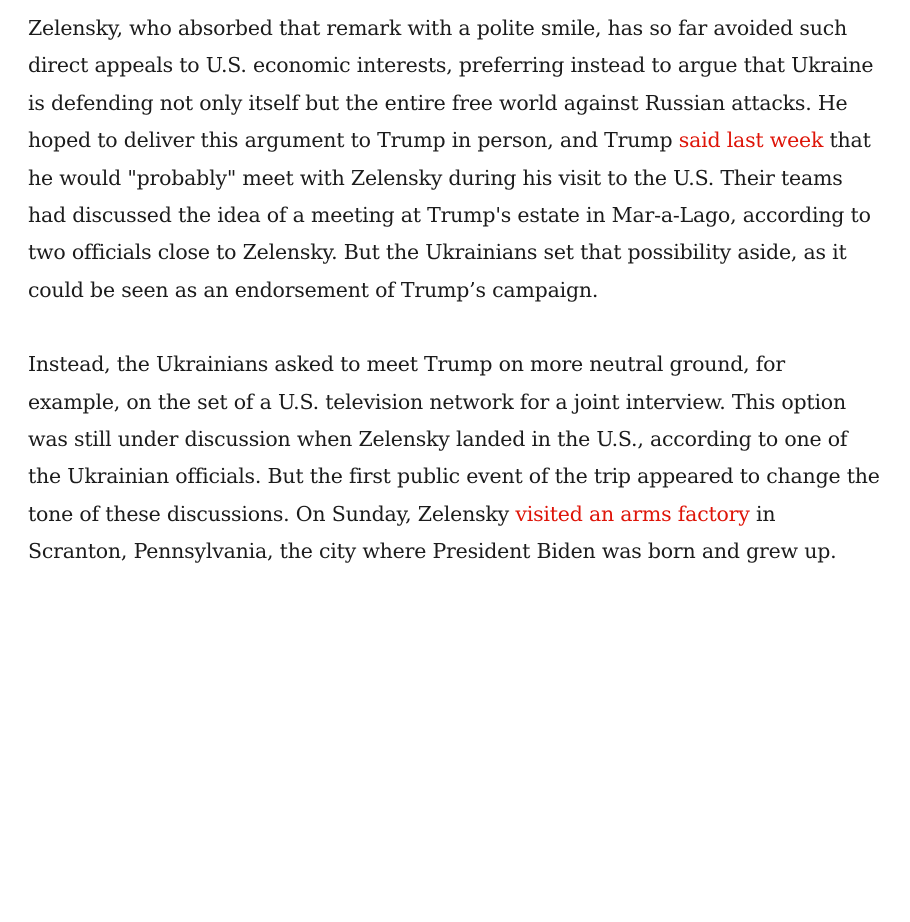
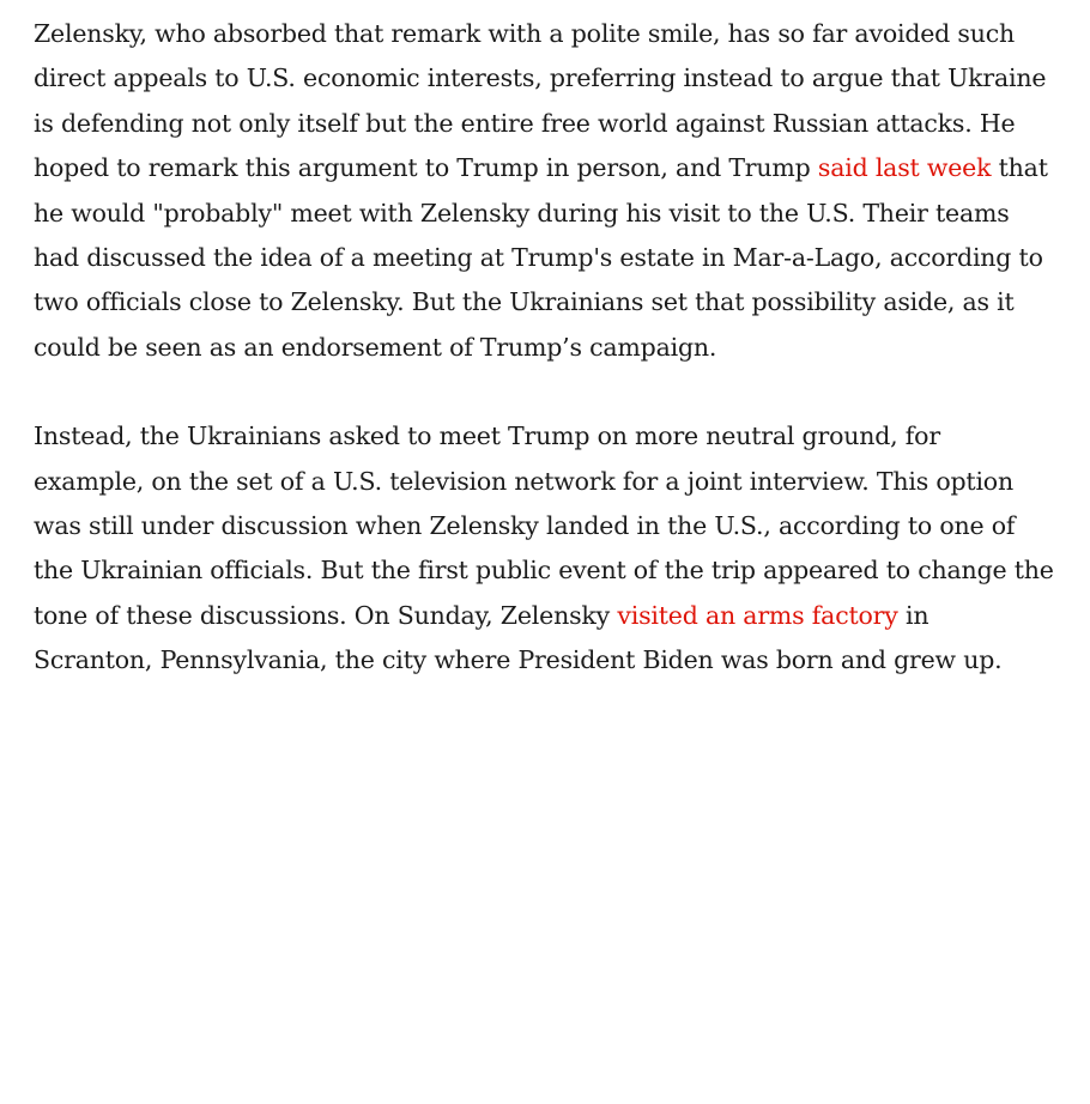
- Zelensky, who absorbed that remark with a polite smile, has so far avoided such direct appeals to U.S. economic interests, preferring instead to argue that Ukraine is defending not only itself but the entire free world against Russian attacks. He hoped to deliver this argument to Trump in person, and Trump said last week that he would "probably" meet with Zelensky during his visit to the U.S. Their teams had discussed the idea of a meeting at Trump's estate in Mar-a-Lago, according to two officials close to Zelensky. But the Ukrainians set that possibility aside, as it could be seen as an endorsement of Trump’s campaign.
+ Zelensky, who absorbed that remark with a polite smile, has so far avoided such direct appeals to U.S. economic interests, preferring instead to argue that Ukraine is defending not only itself but the entire free world against Russian attacks. He hoped to remark this argument to Trump in person, and Trump said last week that he would "probably" meet with Zelensky during his visit to the U.S. Their teams had discussed the idea of a meeting at Trump's estate in Mar-a-Lago, according to two officials close to Zelensky. But the Ukrainians set that possibility aside, as it could be seen as an endorsement of Trump’s campaign.
  Instead, the Ukrainians asked to meet Trump on more neutral ground, for example, on the set of a U.S. television network for a joint interview. This option was still under discussion when Zelensky landed in the U.S., according to one of the Ukrainian officials. But the first public event of the trip appeared to change the tone of these discussions. On Sunday, Zelensky visited an arms factory in Scranton, Pennsylvania, the city where President Biden was born and grew up.
